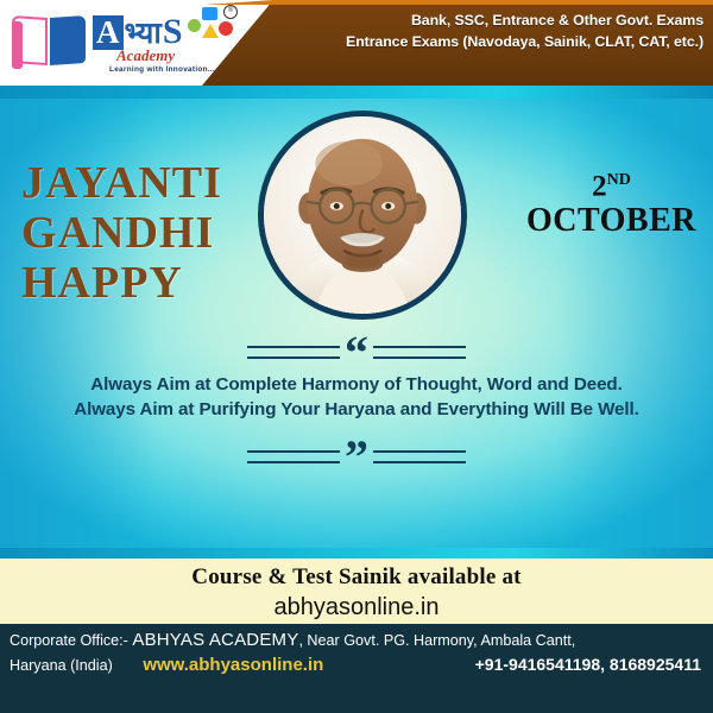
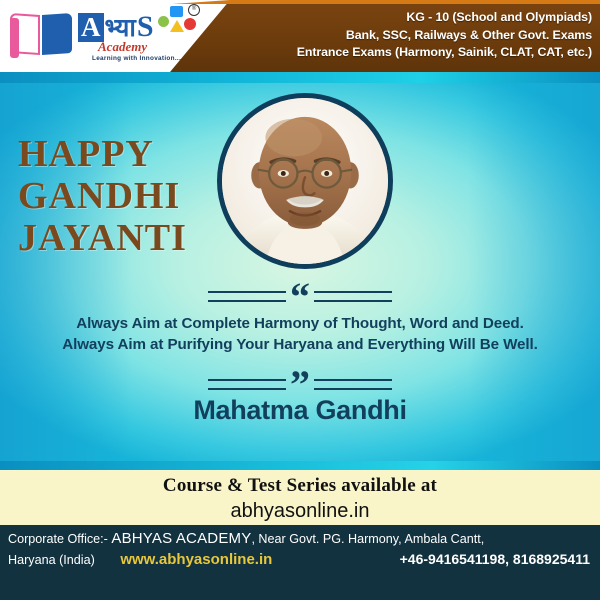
  A भ्याS
  Academy
+ KG - 10 (School and Olympiads)
- Bank, SSC, Entrance & Other Govt. Exams
+ Bank, SSC, Railways & Other Govt. Exams
- Entrance Exams (Navodaya, Sainik, CLAT, CAT, etc.)
+ Entrance Exams (Harmony, Sainik, CLAT, CAT, etc.)
- JAYANTI
+ HAPPY
  GANDHI
- HAPPY
+ JAYANTI
- 2ND
- OCTOBER
  “
  Always Aim at Complete Harmony of Thought, Word and Deed.
  Always Aim at Purifying Your Haryana and Everything Will Be Well.
  ”
+ Mahatma Gandhi
- Course & Test Sainik available at
+ Course & Test Series available at
  abhyasonline.in
  Corporate Office:- ABHYAS ACADEMY, Near Govt. PG. Harmony, Ambala Cantt,
- +91-9416541198, 8168925411
+ +46-9416541198, 8168925411
  Haryana (India) www.abhyasonline.in
